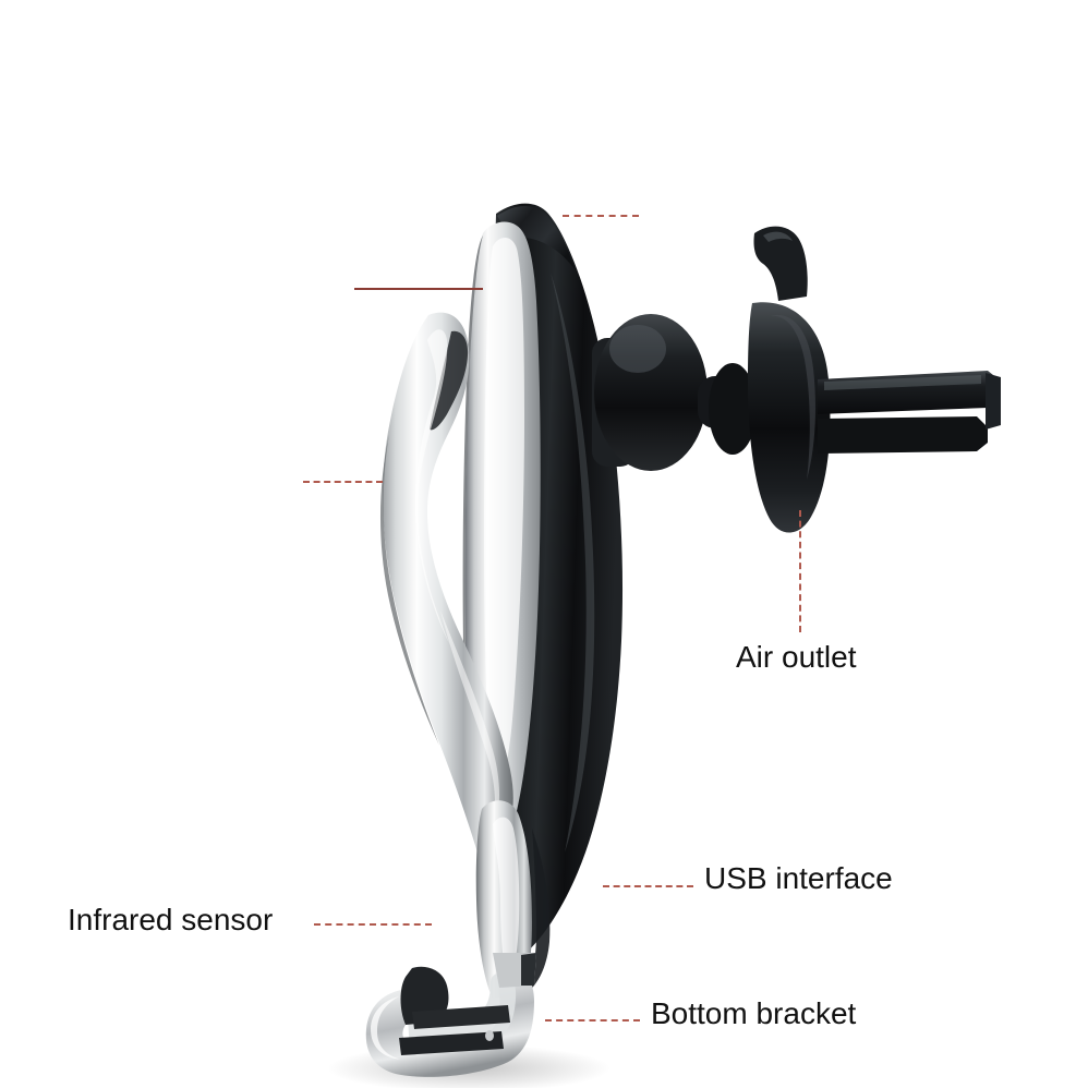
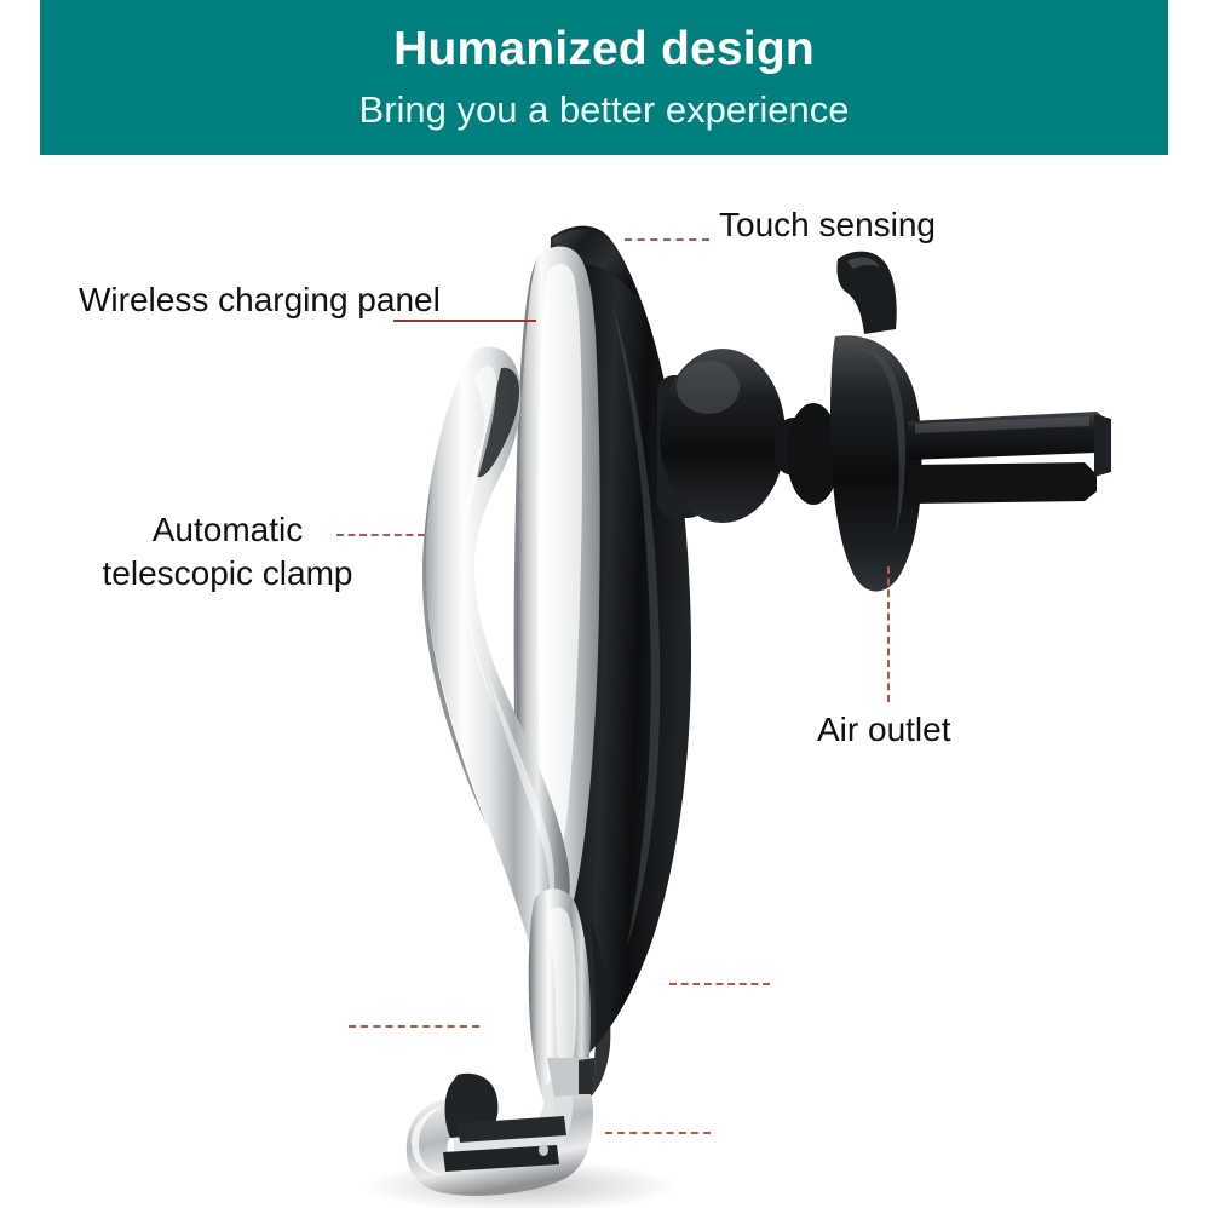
+ Humanized design
+ Bring you a better experience
+ Wireless charging panel
+ Touch sensing
+ Automatic
+ telescopic clamp
  Air outlet
- USB interface
- Infrared sensor
- Bottom bracket
